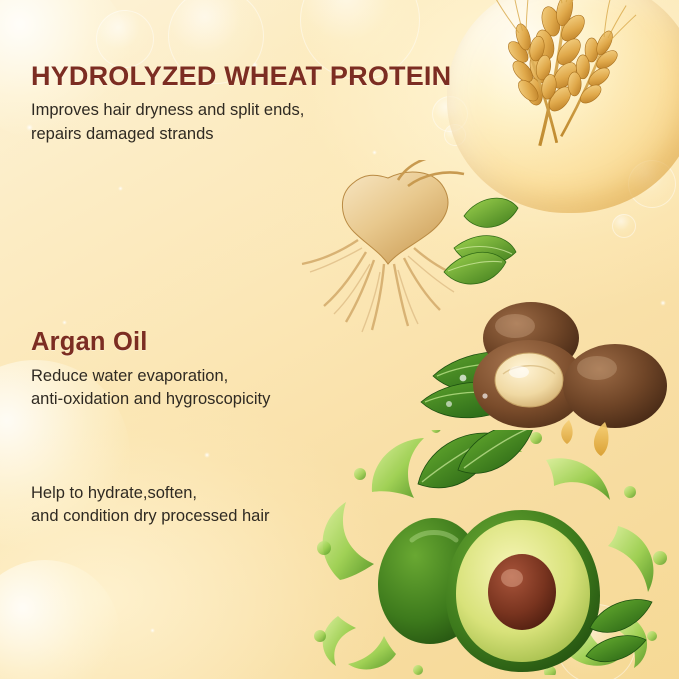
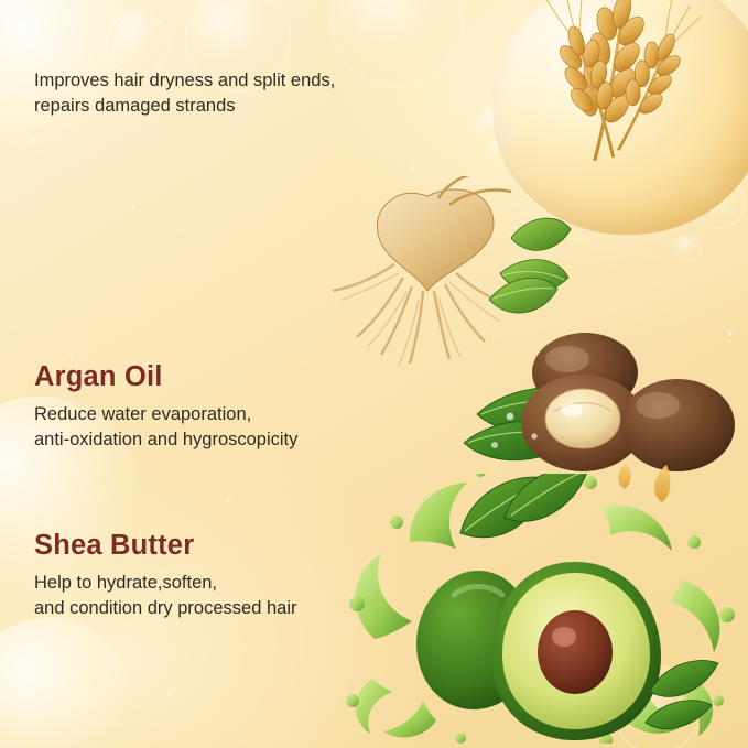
- HYDROLYZED WHEAT PROTEIN
  Improves hair dryness and split ends,
  repairs damaged strands
  Argan Oil
  Reduce water evaporation,
  anti-oxidation and hygroscopicity
+ Shea Butter
  Help to hydrate,soften,
  and condition dry processed hair
